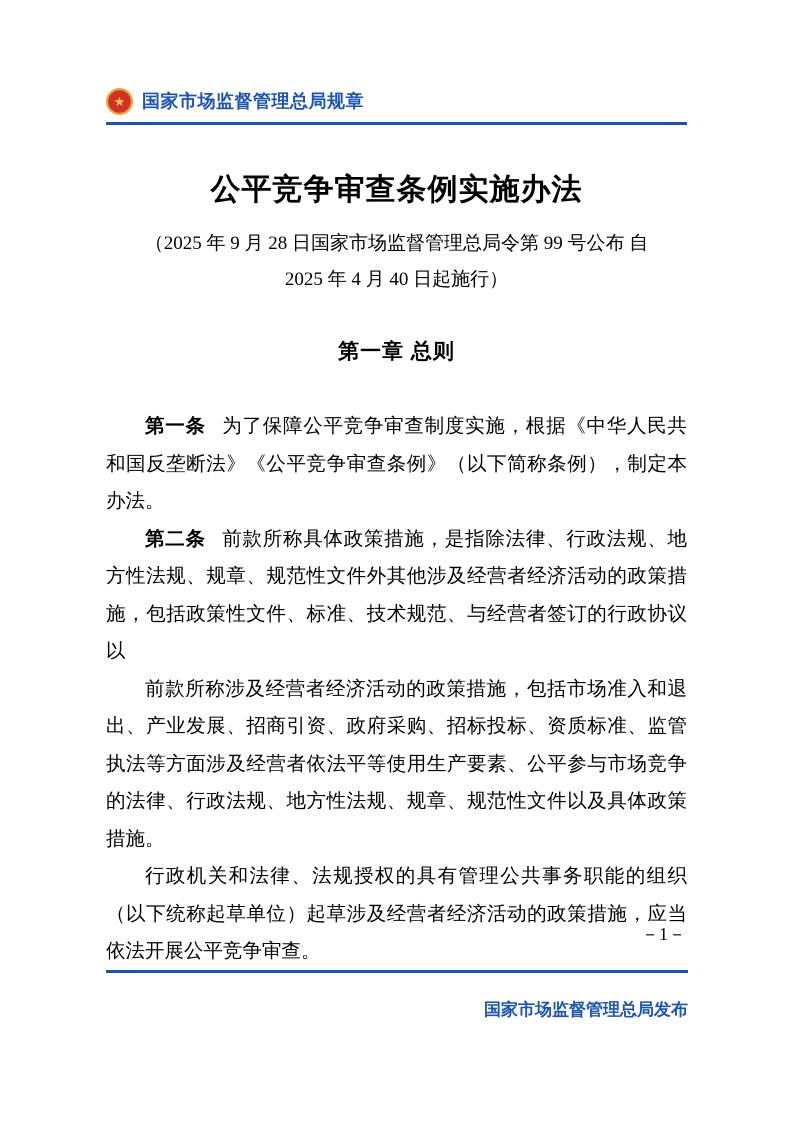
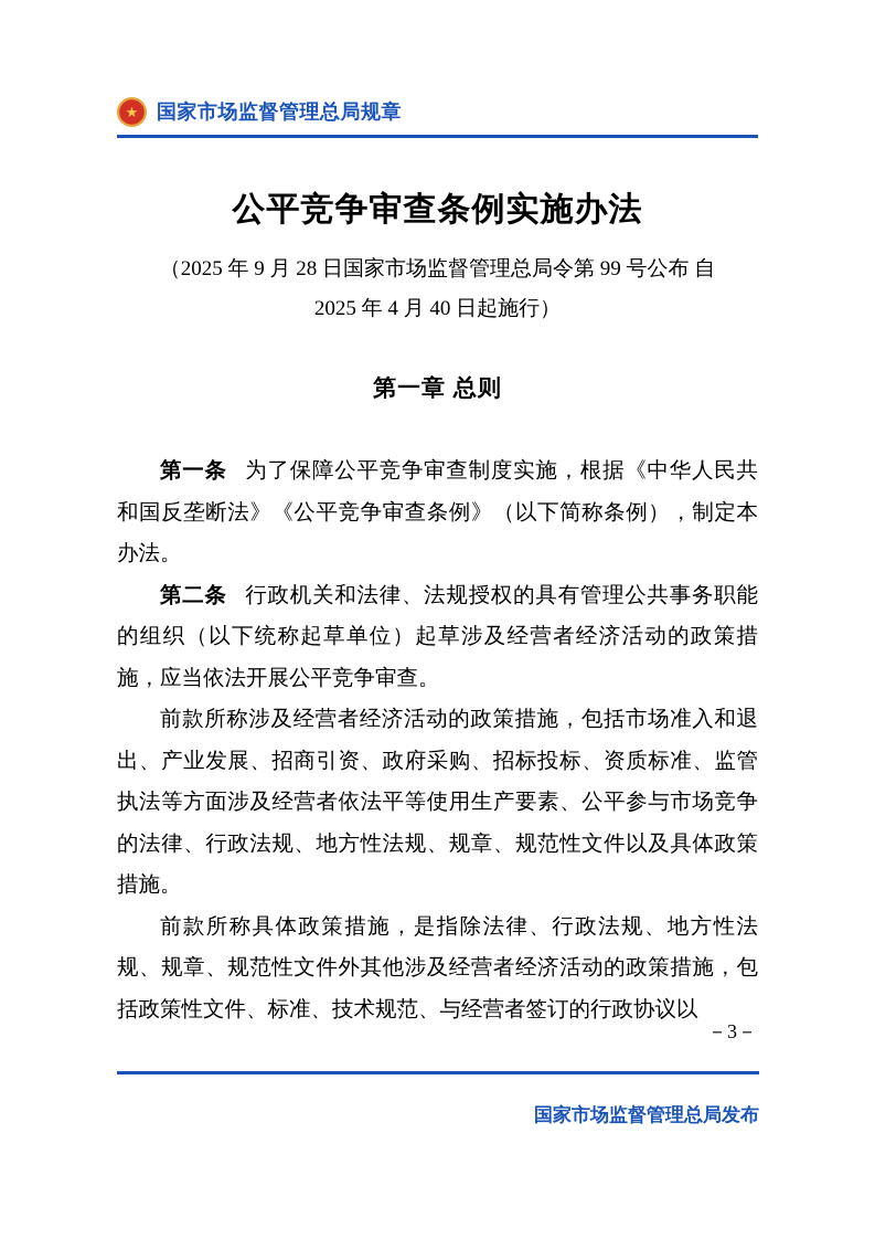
  国家市场监督管理总局规章
  公平竞争审查条例实施办法
  （2025 年 9 月 28 日国家市场监督管理总局令第 99 号公布 自
  2025 年 4 月 40 日起施行）
  第一章 总则
  第一条 为了保障公平竞争审查制度实施，根据《中华人民共和国反垄断法》《公平竞争审查条例》（以下简称条例），制定本办法。
- 第二条 前款所称具体政策措施，是指除法律、行政法规、地方性法规、规章、规范性文件外其他涉及经营者经济活动的政策措施，包括政策性文件、标准、技术规范、与经营者签订的行政协议以
+ 第二条 行政机关和法律、法规授权的具有管理公共事务职能的组织（以下统称起草单位）起草涉及经营者经济活动的政策措施，应当依法开展公平竞争审查。
  前款所称涉及经营者经济活动的政策措施，包括市场准入和退出、产业发展、招商引资、政府采购、招标投标、资质标准、监管执法等方面涉及经营者依法平等使用生产要素、公平参与市场竞争的法律、行政法规、地方性法规、规章、规范性文件以及具体政策措施。
- 行政机关和法律、法规授权的具有管理公共事务职能的组织（以下统称起草单位）起草涉及经营者经济活动的政策措施，应当依法开展公平竞争审查。
+ 前款所称具体政策措施，是指除法律、行政法规、地方性法规、规章、规范性文件外其他涉及经营者经济活动的政策措施，包括政策性文件、标准、技术规范、与经营者签订的行政协议以
- －1－
+ －3－
  国家市场监督管理总局发布
